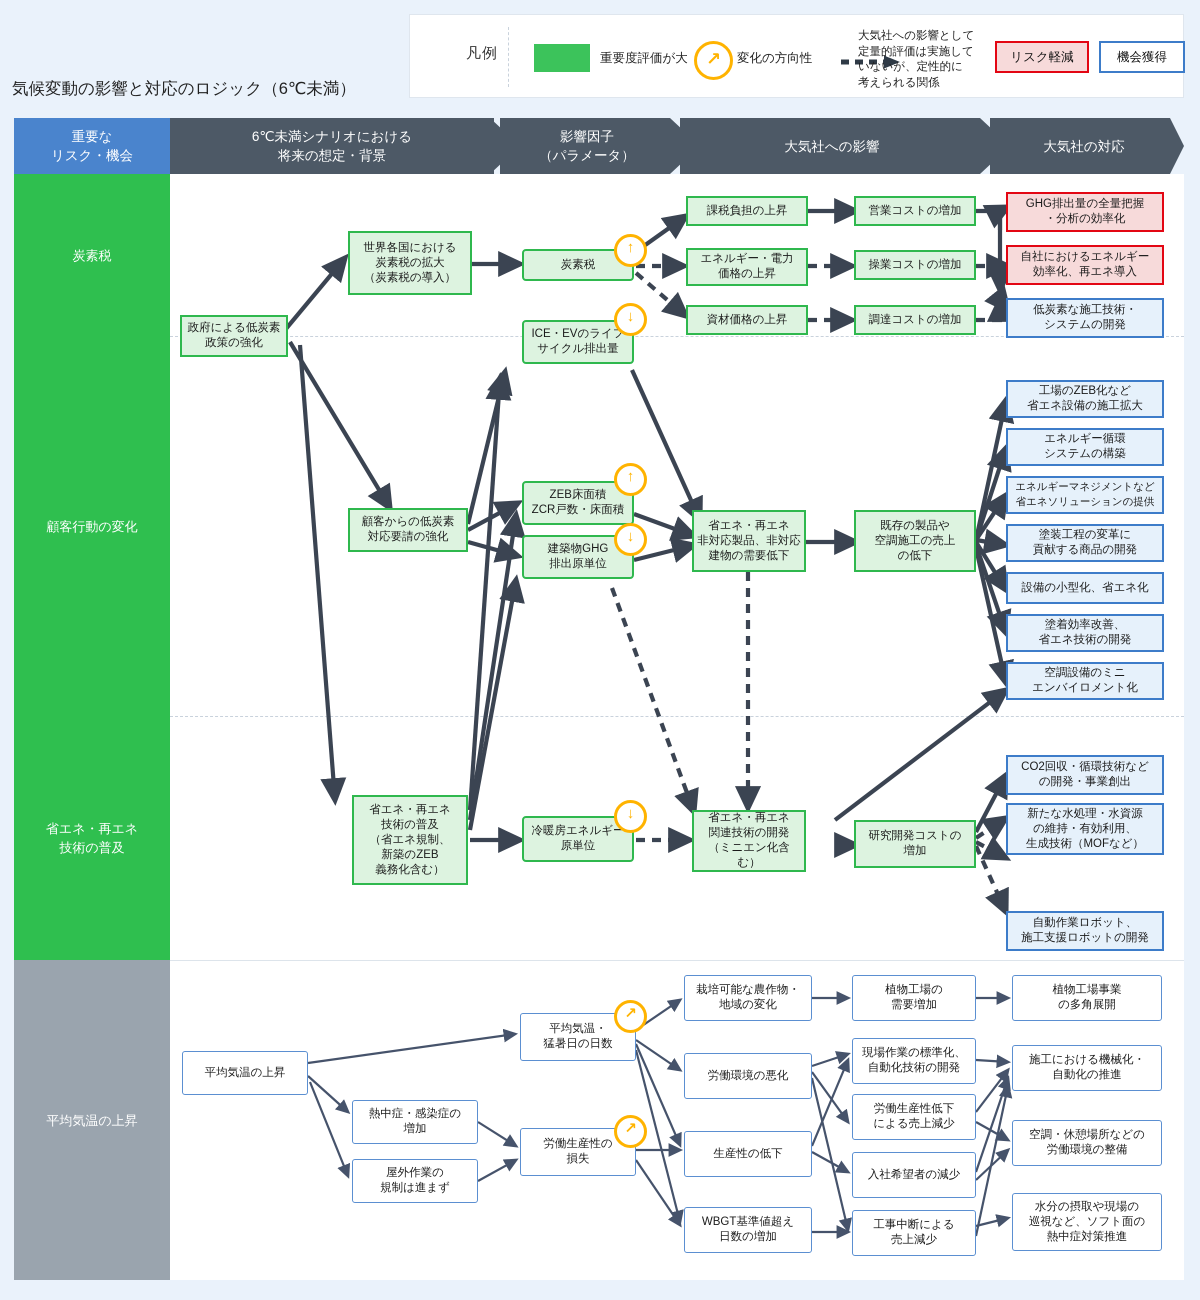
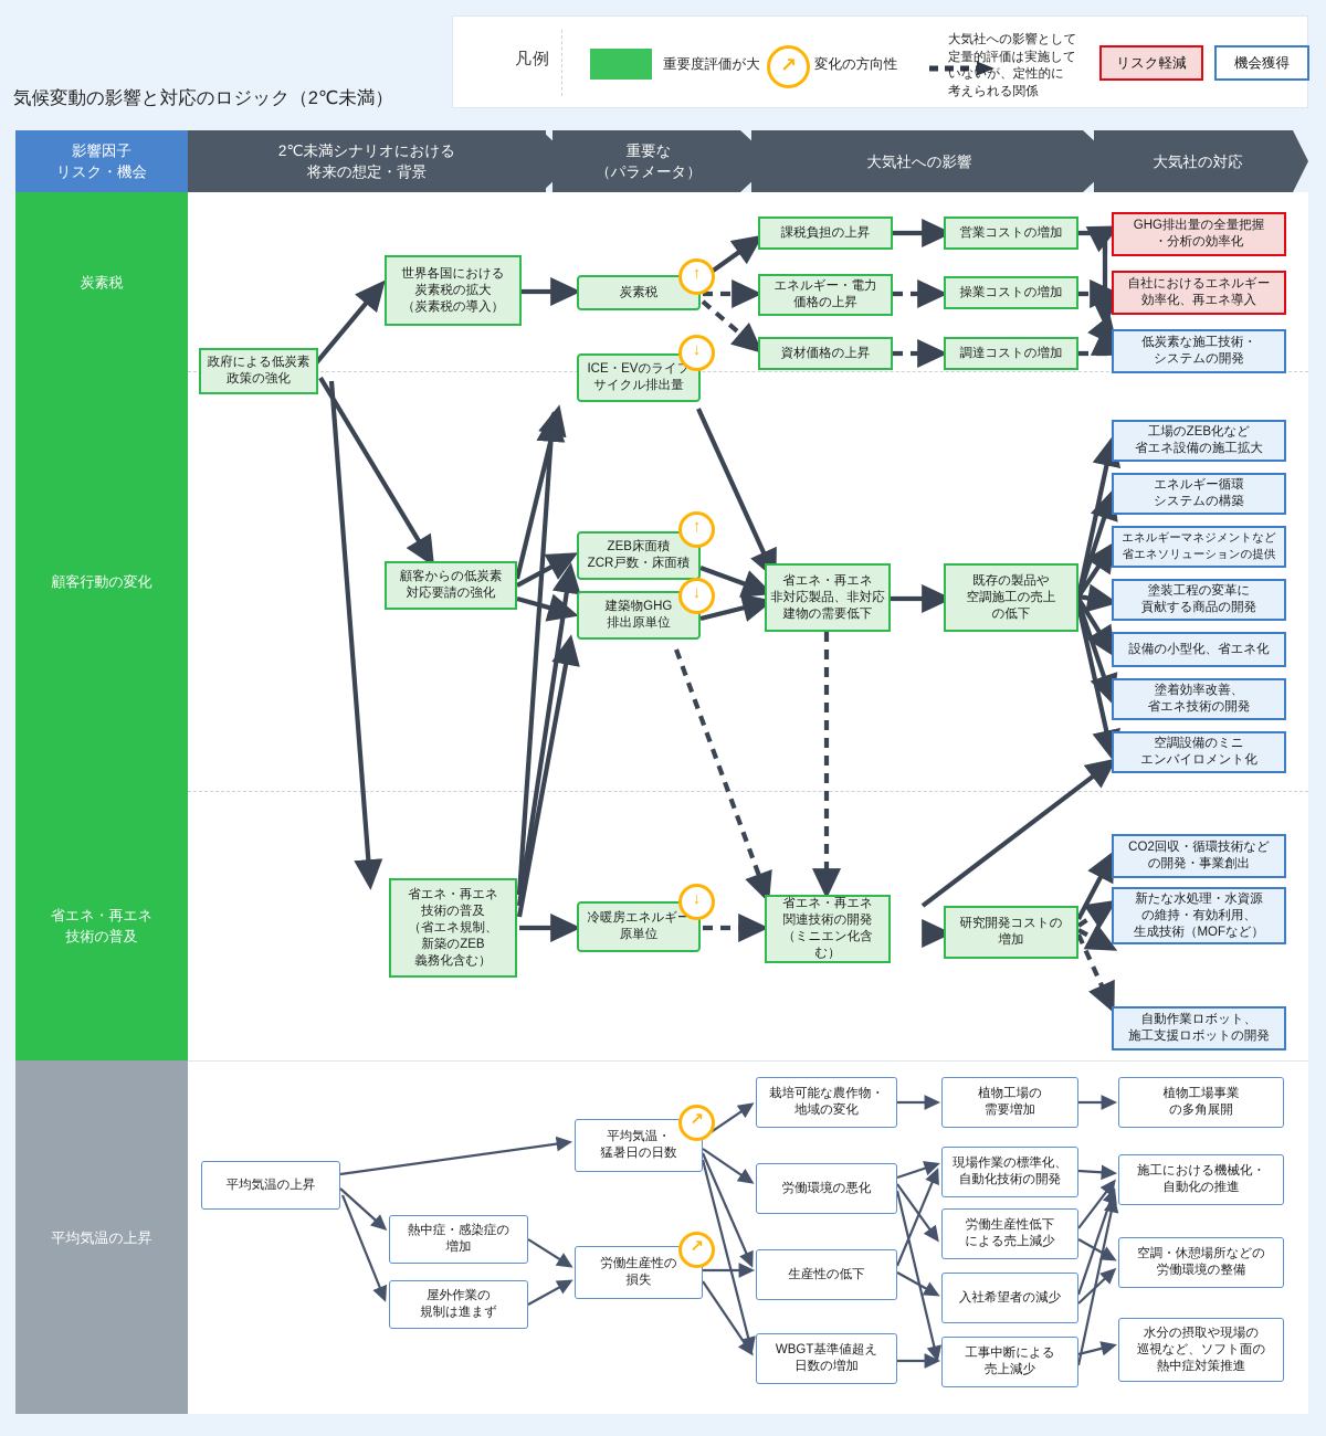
  凡例
  重要度評価が大
  ↗
  変化の方向性
  大気社への影響として
  定量的評価は実施して
  いないが、定性的に
  考えられる関係
  リスク軽減
  機会獲得
- 気候変動の影響と対応のロジック（6℃未満）
+ 気候変動の影響と対応のロジック（2℃未満）
- 重要な
+ 影響因子
  リスク・機会
- 6℃未満シナリオにおける
+ 2℃未満シナリオにおける
  将来の想定・背景
- 影響因子
+ 重要な
  （パラメータ）
  大気社への影響
  大気社の対応
  炭素税
  顧客行動の変化
  省エネ・再エネ
  技術の普及
  平均気温の上昇
  政府による低炭素
  政策の強化
  世界各国における
  炭素税の拡大
  （炭素税の導入）
  炭素税
  ↑
  ICE・EVのライフ
  サイクル排出量
  ↓
  課税負担の上昇
  エネルギー・電力
  価格の上昇
  資材価格の上昇
  営業コストの増加
  操業コストの増加
  調達コストの増加
  GHG排出量の全量把握
  ・分析の効率化
  自社におけるエネルギー
  効率化、再エネ導入
  低炭素な施工技術・
  システムの開発
  顧客からの低炭素
  対応要請の強化
  ZEB床面積
  ZCR戸数・床面積
  ↑
  建築物GHG
  排出原単位
  ↓
  省エネ・再エネ
  非対応製品、非対応
  建物の需要低下
  既存の製品や
  空調施工の売上
  の低下
  工場のZEB化など
  省エネ設備の施工拡大
  エネルギー循環
  システムの構築
  エネルギーマネジメントなど
  省エネソリューションの提供
  塗装工程の変革に
  貢献する商品の開発
  設備の小型化、省エネ化
  塗着効率改善、
  省エネ技術の開発
  空調設備のミニ
  エンバイロメント化
  省エネ・再エネ
  技術の普及
  （省エネ規制、
  新築のZEB
  義務化含む）
  冷暖房エネルギー
  原単位
  ↓
  省エネ・再エネ
  関連技術の開発
  （ミニエン化含む）
  研究開発コストの
  増加
  CO2回収・循環技術など
  の開発・事業創出
  新たな水処理・水資源
  の維持・有効利用、
  生成技術（MOFなど）
  自動作業ロボット、
  施工支援ロボットの開発
  平均気温の上昇
  熱中症・感染症の
  増加
  屋外作業の
  規制は進まず
  平均気温・
  猛暑日の日数
  ↗
  労働生産性の
  損失
  ↗
  栽培可能な農作物・
  地域の変化
  労働環境の悪化
  生産性の低下
  WBGT基準値超え
  日数の増加
  植物工場の
  需要増加
  現場作業の標準化、
  自動化技術の開発
  労働生産性低下
  による売上減少
  入社希望者の減少
  工事中断による
  売上減少
  植物工場事業
  の多角展開
  施工における機械化・
  自動化の推進
  空調・休憩場所などの
  労働環境の整備
  水分の摂取や現場の
  巡視など、ソフト面の
  熱中症対策推進
